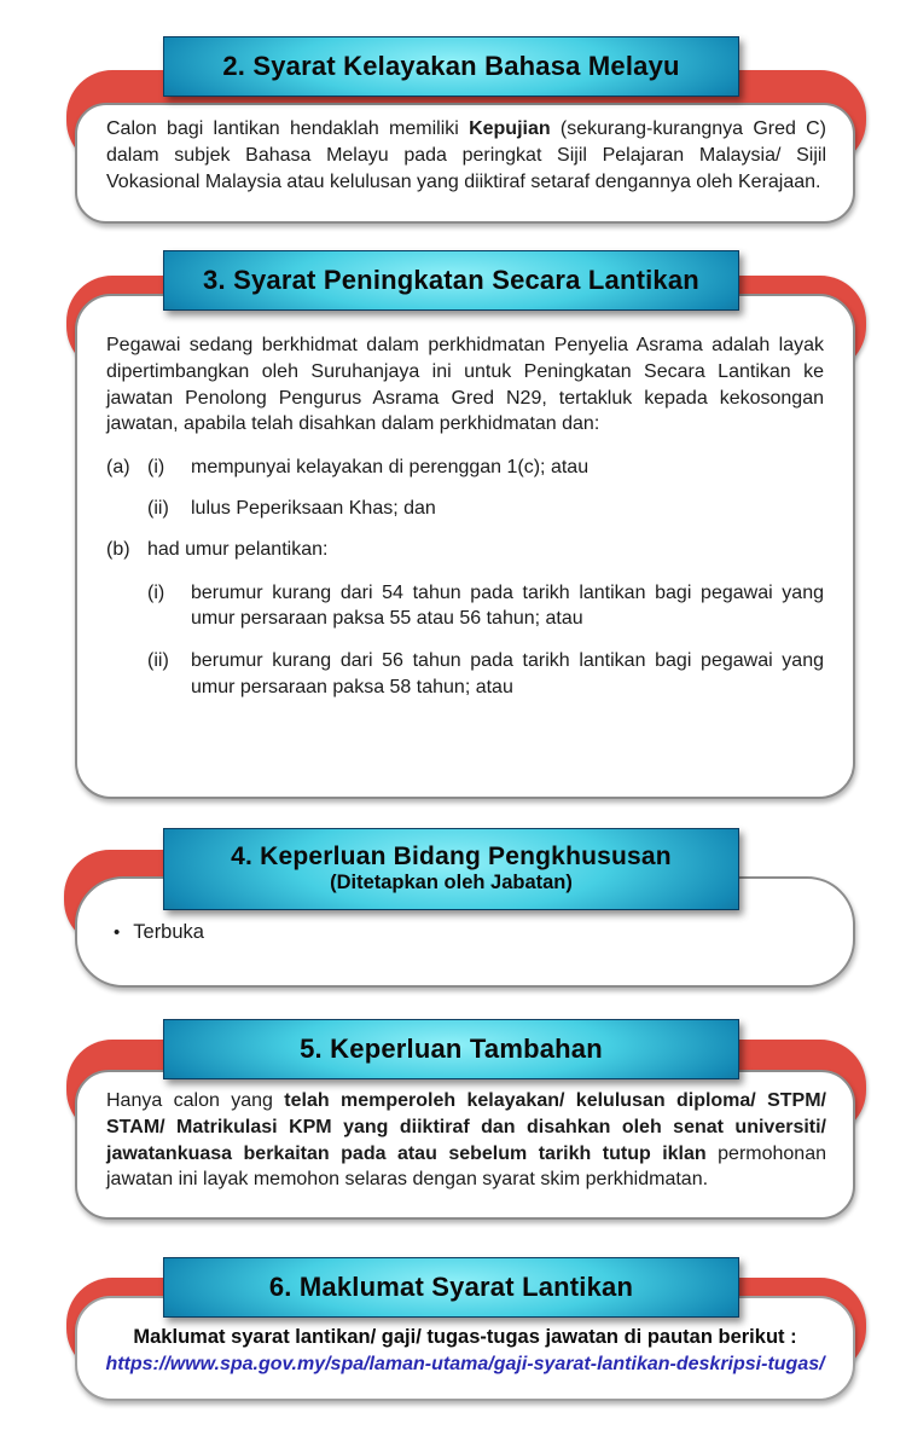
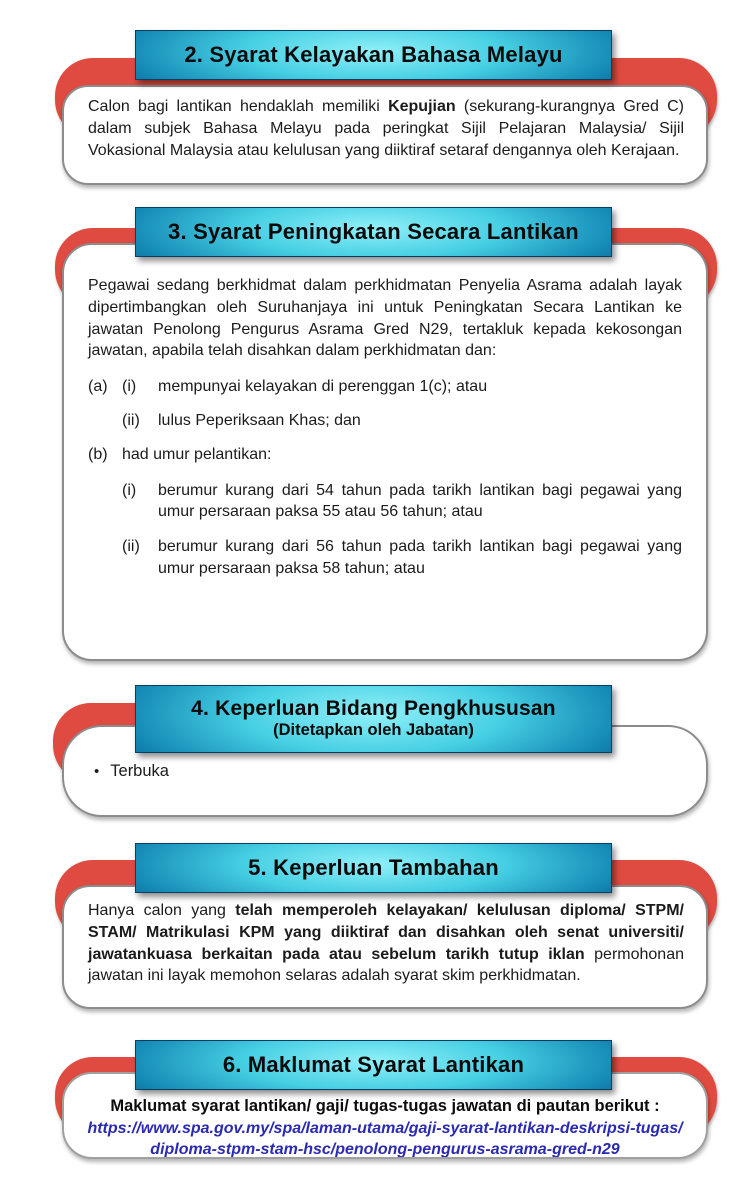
  Calon bagi lantikan hendaklah memiliki Kepujian (sekurang-kurangnya Gred C) dalam subjek Bahasa Melayu pada peringkat Sijil Pelajaran Malaysia/ Sijil Vokasional Malaysia atau kelulusan yang diiktiraf setaraf dengannya oleh Kerajaan.
  2. Syarat Kelayakan Bahasa Melayu
  Pegawai sedang berkhidmat dalam perkhidmatan Penyelia Asrama adalah layak dipertimbangkan oleh Suruhanjaya ini untuk Peningkatan Secara Lantikan ke jawatan Penolong Pengurus Asrama Gred N29, tertakluk kepada kekosongan jawatan, apabila telah disahkan dalam perkhidmatan dan:
  (a)
  (i)
  mempunyai kelayakan di perenggan 1(c); atau
  (ii)
  lulus Peperiksaan Khas; dan
  (b)
  had umur pelantikan:
  (i)
  berumur kurang dari 54 tahun pada tarikh lantikan bagi pegawai yang umur persaraan paksa 55 atau 56 tahun; atau
  (ii)
  berumur kurang dari 56 tahun pada tarikh lantikan bagi pegawai yang umur persaraan paksa 58 tahun; atau
  3. Syarat Peningkatan Secara Lantikan
  •
  Terbuka
  4. Keperluan Bidang Pengkhususan
  (Ditetapkan oleh Jabatan)
- Hanya calon yang telah memperoleh kelayakan/ kelulusan diploma/ STPM/ STAM/ Matrikulasi KPM yang diiktiraf dan disahkan oleh senat universiti/ jawatankuasa berkaitan pada atau sebelum tarikh tutup iklan permohonan jawatan ini layak memohon selaras dengan syarat skim perkhidmatan.
+ Hanya calon yang telah memperoleh kelayakan/ kelulusan diploma/ STPM/ STAM/ Matrikulasi KPM yang diiktiraf dan disahkan oleh senat universiti/ jawatankuasa berkaitan pada atau sebelum tarikh tutup iklan permohonan jawatan ini layak memohon selaras adalah syarat skim perkhidmatan.
  5. Keperluan Tambahan
  Maklumat syarat lantikan/ gaji/ tugas-tugas jawatan di pautan berikut :
  https://www.spa.gov.my/spa/laman-utama/gaji-syarat-lantikan-deskripsi-tugas/
+ diploma-stpm-stam-hsc/penolong-pengurus-asrama-gred-n29
  6. Maklumat Syarat Lantikan
